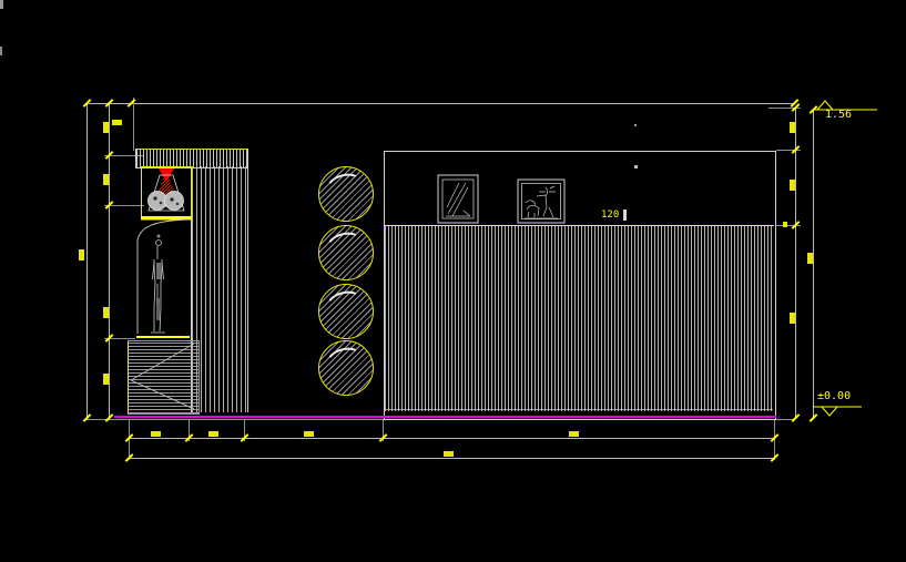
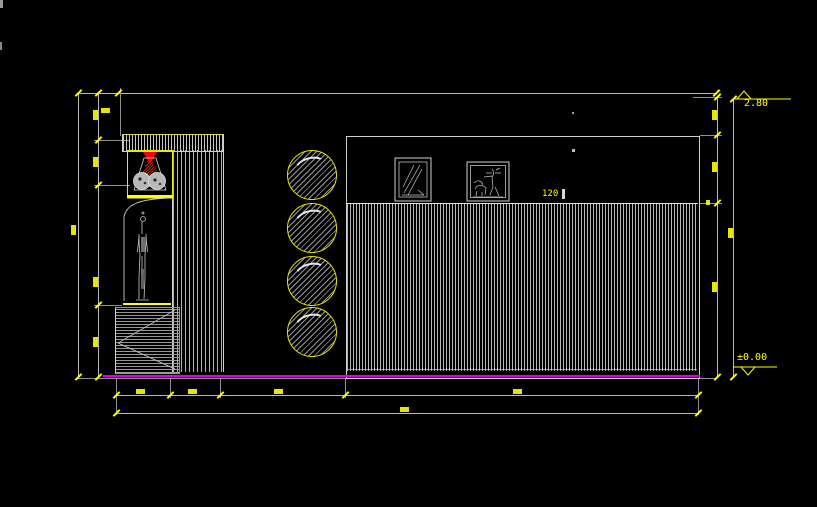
- 1.56
+ 2.80
  ±0.00
  120
